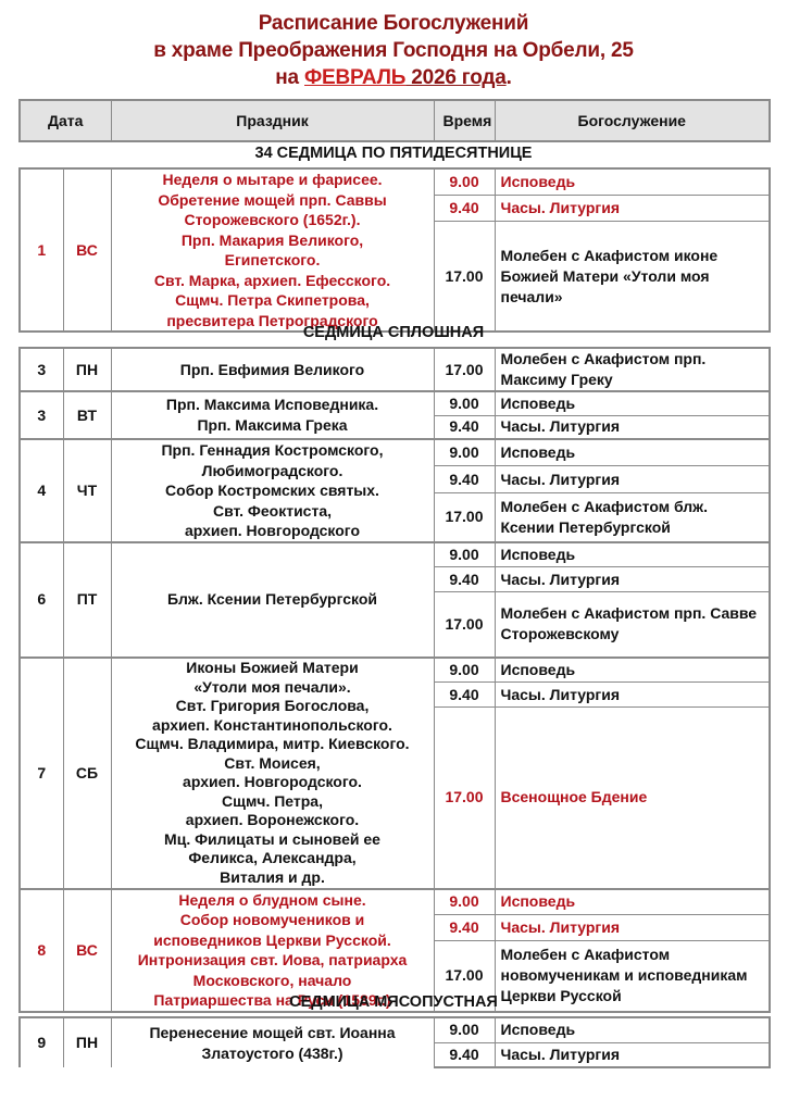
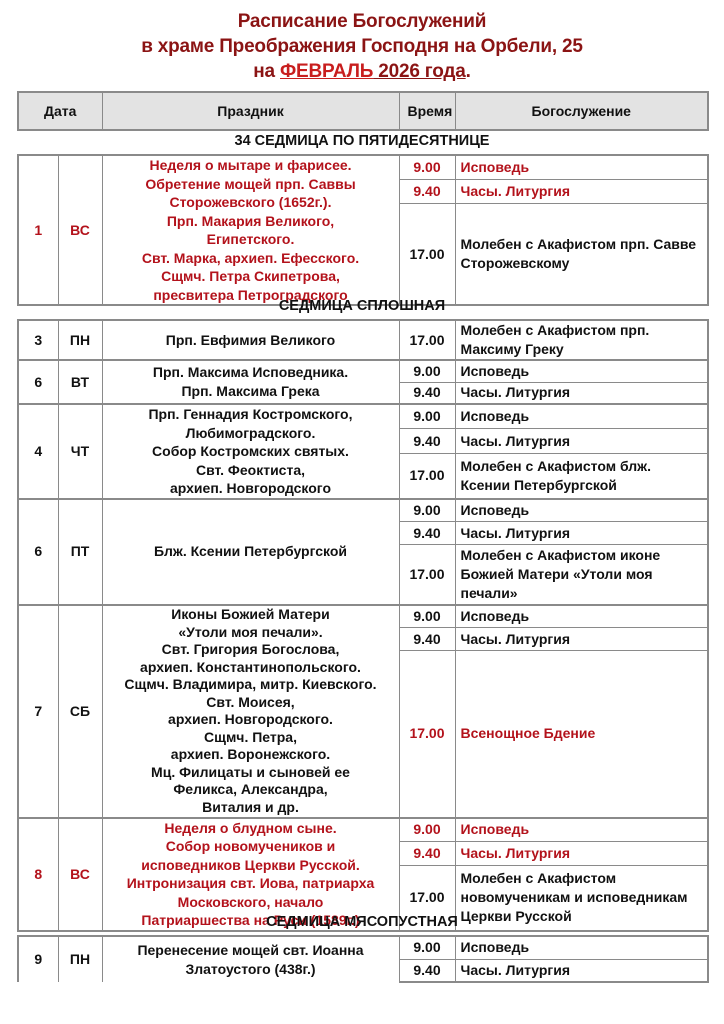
  Расписание Богослужений
  в храме Преображения Господня на Орбели, 25
  на ФЕВРАЛЬ 2026 года.
  Дата	Праздник	Время	Богослужение
  34 СЕДМИЦА ПО ПЯТИДЕСЯТНИЦЕ
  1	ВС	Неделя о мытаре и фарисее. Обретение мощей прп. Саввы Сторожевского (1652г.). Прп. Макария Великого, Египетского. Свт. Марка, архиеп. Ефесского. Сщмч. Петра Скипетрова, пресвитера Петроградского	9.00	Исповедь
  9.40	Часы. Литургия
- 17.00	Молебен с Акафистом иконе Божией Матери «Утоли моя печали»
+ 17.00	Молебен с Акафистом прп. Савве Сторожевскому
  СЕДМИЦА СПЛОШНАЯ
  3	ПН	Прп. Евфимия Великого	17.00	Молебен с Акафистом прп. Максиму Греку
- 3	ВТ	Прп. Максима Исповедника. Прп. Максима Грека	9.00	Исповедь
+ 6	ВТ	Прп. Максима Исповедника. Прп. Максима Грека	9.00	Исповедь
  9.40	Часы. Литургия
  4	ЧТ	Прп. Геннадия Костромского, Любимоградского. Собор Костромских святых. Свт. Феоктиста, архиеп. Новгородского	9.00	Исповедь
  9.40	Часы. Литургия
  17.00	Молебен с Акафистом блж. Ксении Петербургской
  6	ПТ	Блж. Ксении Петербургской	9.00	Исповедь
  9.40	Часы. Литургия
- 17.00	Молебен с Акафистом прп. Савве Сторожевскому
+ 17.00	Молебен с Акафистом иконе Божией Матери «Утоли моя печали»
  7	СБ	Иконы Божией Матери «Утоли моя печали». Свт. Григория Богослова, архиеп. Константинопольского. Сщмч. Владимира, митр. Киевского. Свт. Моисея, архиеп. Новгородского. Сщмч. Петра, архиеп. Воронежского. Мц. Филицаты и сыновей ее Феликса, Александра, Виталия и др.	9.00	Исповедь
  9.40	Часы. Литургия
  17.00	Всенощное Бдение
  8	ВС	Неделя о блудном сыне. Собор новомучеников и исповедников Церкви Русской. Интронизация свт. Иова, патриарха Московского, начало Патриаршества на Руси (1589г.)	9.00	Исповедь
  9.40	Часы. Литургия
  17.00	Молебен с Акафистом новомученикам и исповедникам Церкви Русской
  СЕДМИЦА МЯСОПУСТНАЯ
  9	ПН	Перенесение мощей свт. Иоанна Златоустого (438г.)	9.00	Исповедь
  9.40	Часы. Литургия
